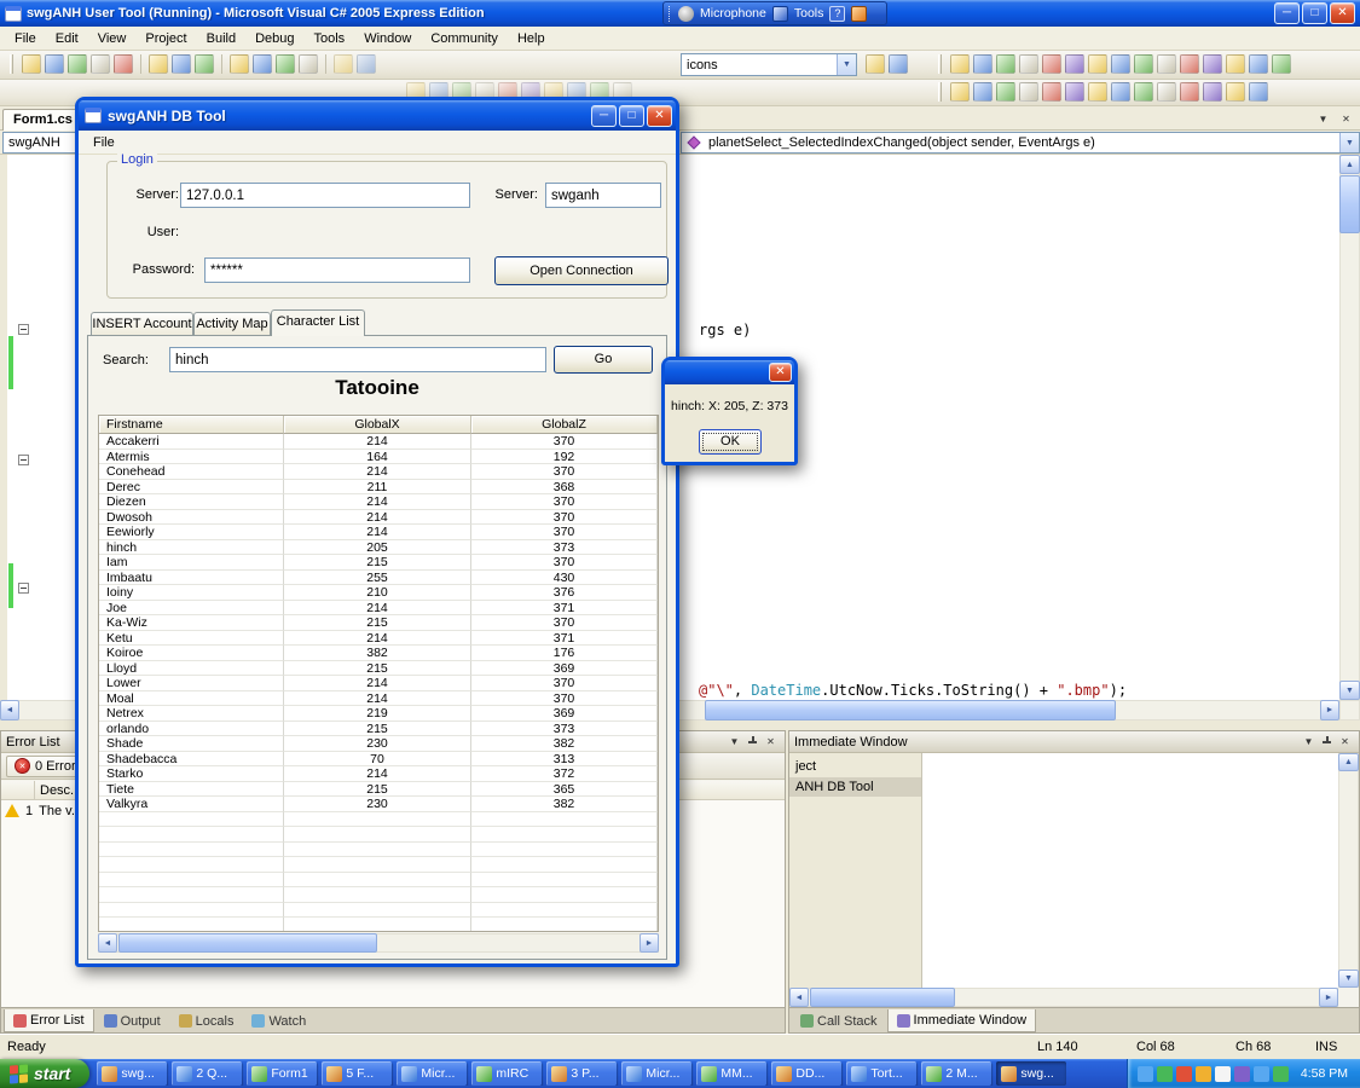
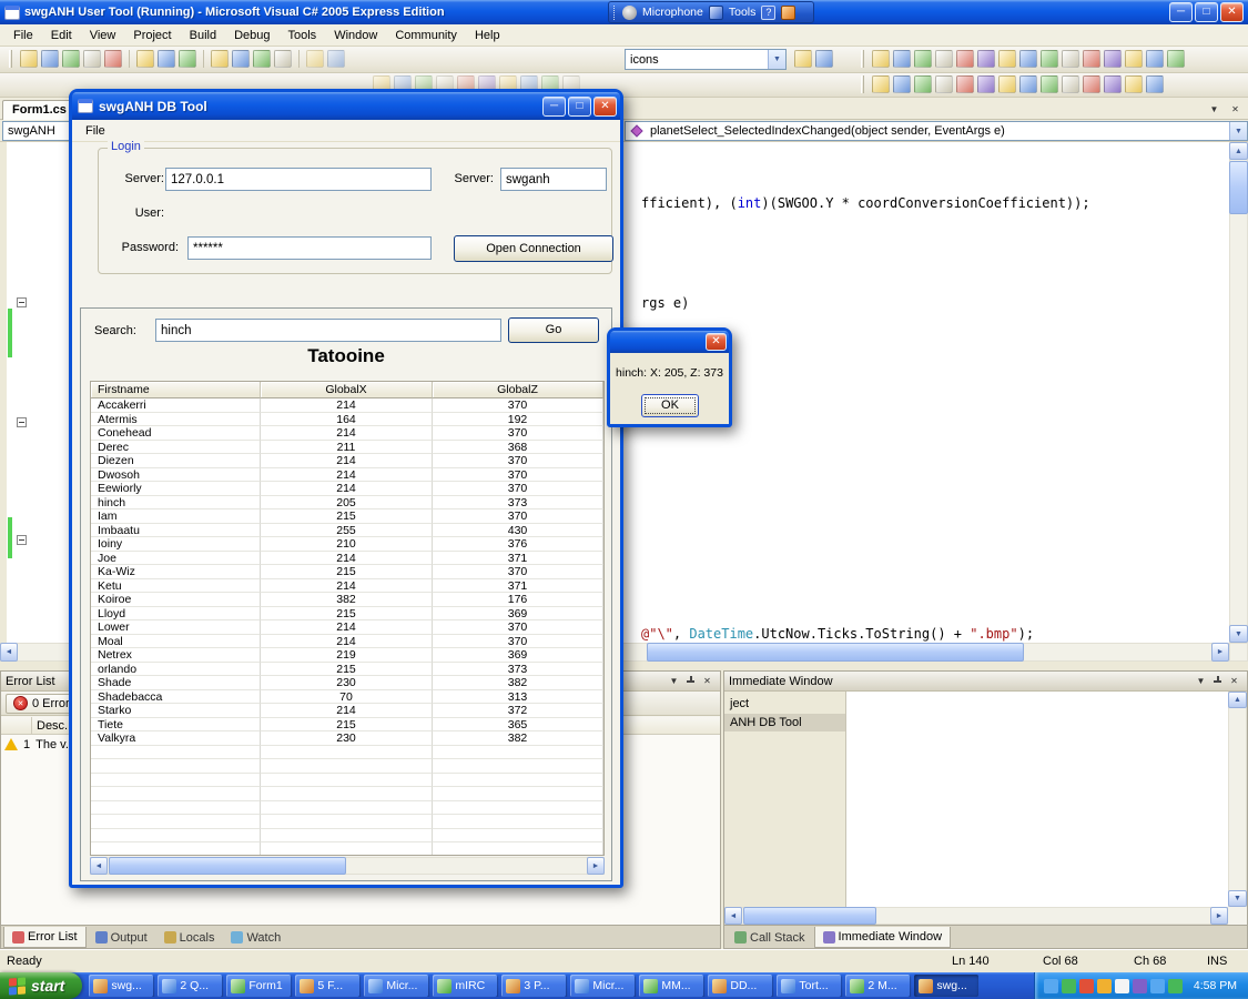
  swgANH User Tool (Running) - Microsoft Visual C# 2005 Express Edition
  ─
  □
  ✕
  Microphone
  Tools
  ?
  File
  Edit
  View
  Project
  Build
  Debug
  Tools
  Window
  Community
  Help
  icons
  Form1.cs
  ▼
  ✕
  swgANH
  planetSelect_SelectedIndexChanged(object sender, EventArgs e)
+ fficient), (int)(SWGOO.Y * coordConversionCoefficient));
  rgs e)
  @"\", DateTime.UtcNow.Ticks.ToString() + ".bmp");
  Error List
  ▼
  ✕
  0 Error
  Desc.
  1
  The v.
  Error List
  Output
  Locals
  Watch
  Immediate Window
  ▼
  ✕
  ject
  ANH DB Tool
  Call Stack
  Immediate Window
  Ready
  Ln 140
  Col 68
  Ch 68
  INS
  start
  swg...
  2 Q...
  Form1
  5 F...
  Micr...
  mIRC
  3 P...
  Micr...
  MM...
  DD...
  Tort...
  2 M...
  swg...
  4:58 PM
  swgANH DB Tool
  ─
  □
  ✕
  File
  Login
  Server:
  127.0.0.1
  Server:
  swganh
  User:
  Password:
  ******
  Open Connection
- INSERT Account
- Activity Map
- Character List
  Search:
  hinch
  Go
  Tatooine
  Firstname
  GlobalX
  GlobalZ
  Accakerri
  214
  370
  Atermis
  164
  192
  Conehead
  214
  370
  Derec
  211
  368
  Diezen
  214
  370
  Dwosoh
  214
  370
  Eewiorly
  214
  370
  hinch
  205
  373
  Iam
  215
  370
  Imbaatu
  255
  430
  Ioiny
  210
  376
  Joe
  214
  371
  Ka-Wiz
  215
  370
  Ketu
  214
  371
  Koiroe
  382
  176
  Lloyd
  215
  369
  Lower
  214
  370
  Moal
  214
  370
  Netrex
  219
  369
  orlando
  215
  373
  Shade
  230
  382
  Shadebacca
  70
  313
  Starko
  214
  372
  Tiete
  215
  365
  Valkyra
  230
  382
  ✕
  hinch: X: 205, Z: 373
  OK
